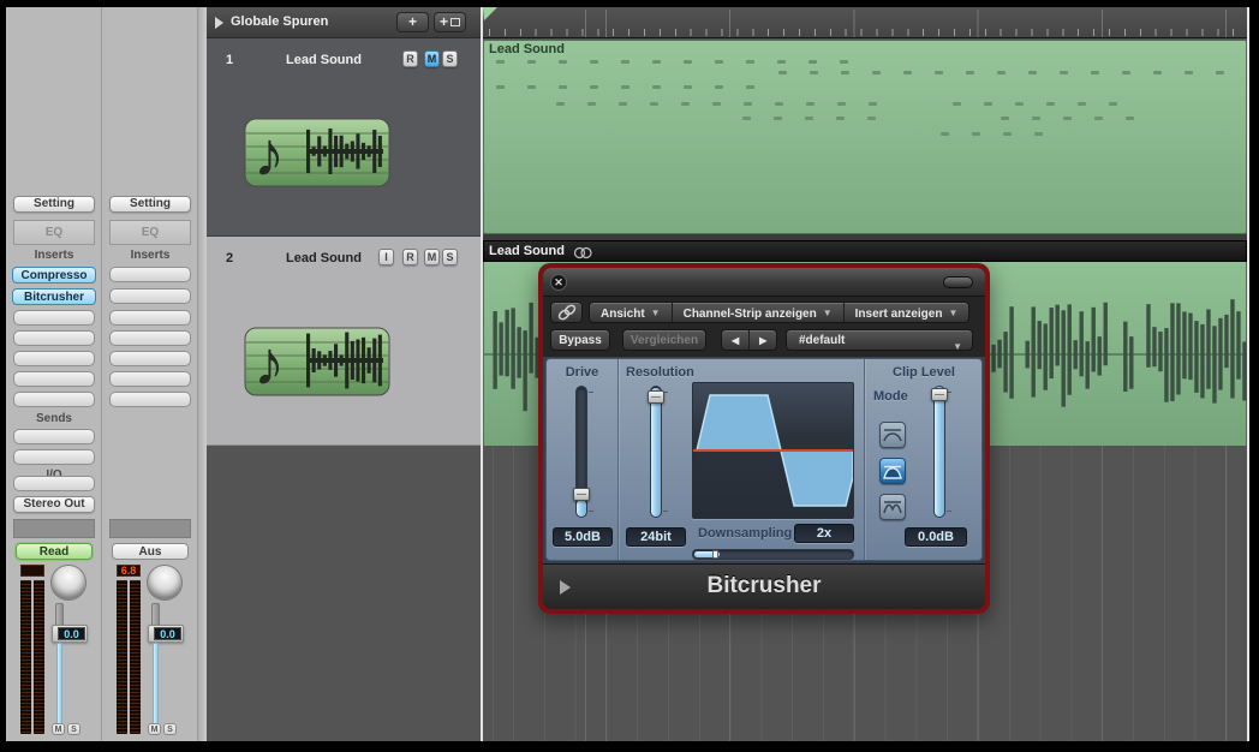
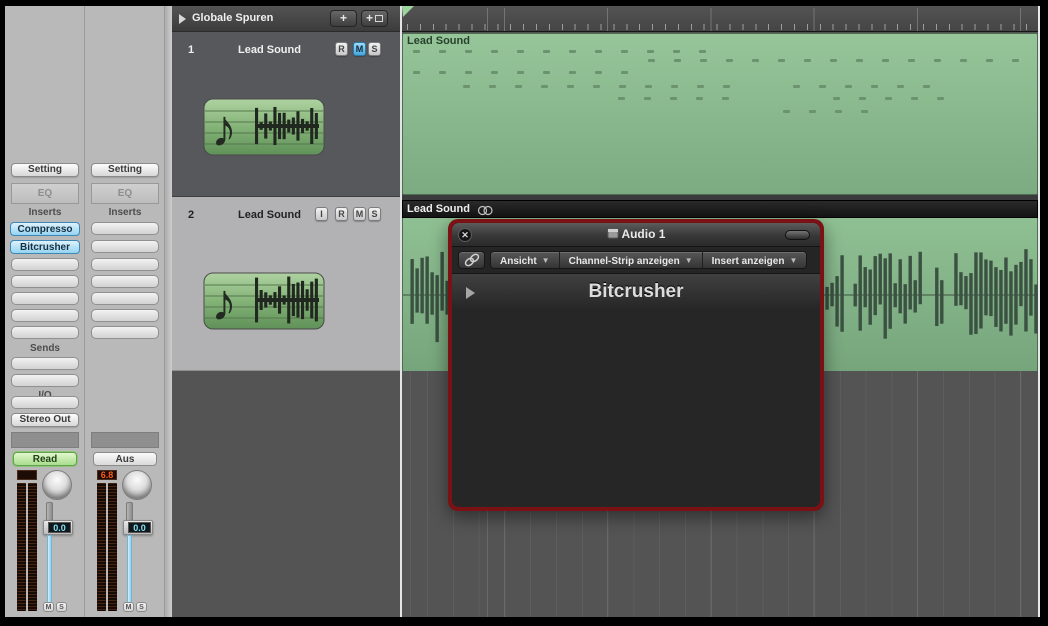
  Setting
  EQ
  Inserts
  Compresso
  Bitcrusher
  Sends
  Stereo Out
  Read
  0.0
  Setting
  EQ
  Inserts
  Aus
  6.8
  0.0
  Globale Spuren
  +
  +
  1
  Lead Sound
  R
  M
  S
  ♪
  2
  Lead Sound
  I
  R
  M
  S
  ♪
  Lead Sound
  Lead Sound
  ✕
+ Audio 1
  Ansicht ▼
  Channel-Strip anzeigen ▼
  Insert anzeigen ▼
- Bypass
- Vergleichen
- ◀
- ▶
- #default
- ▼
- Drive
- 5.0dB
- Resolution
- 24bit
- Downsampling
- 2x
- Clip Level
- Mode
- 0.0dB
  Bitcrusher
